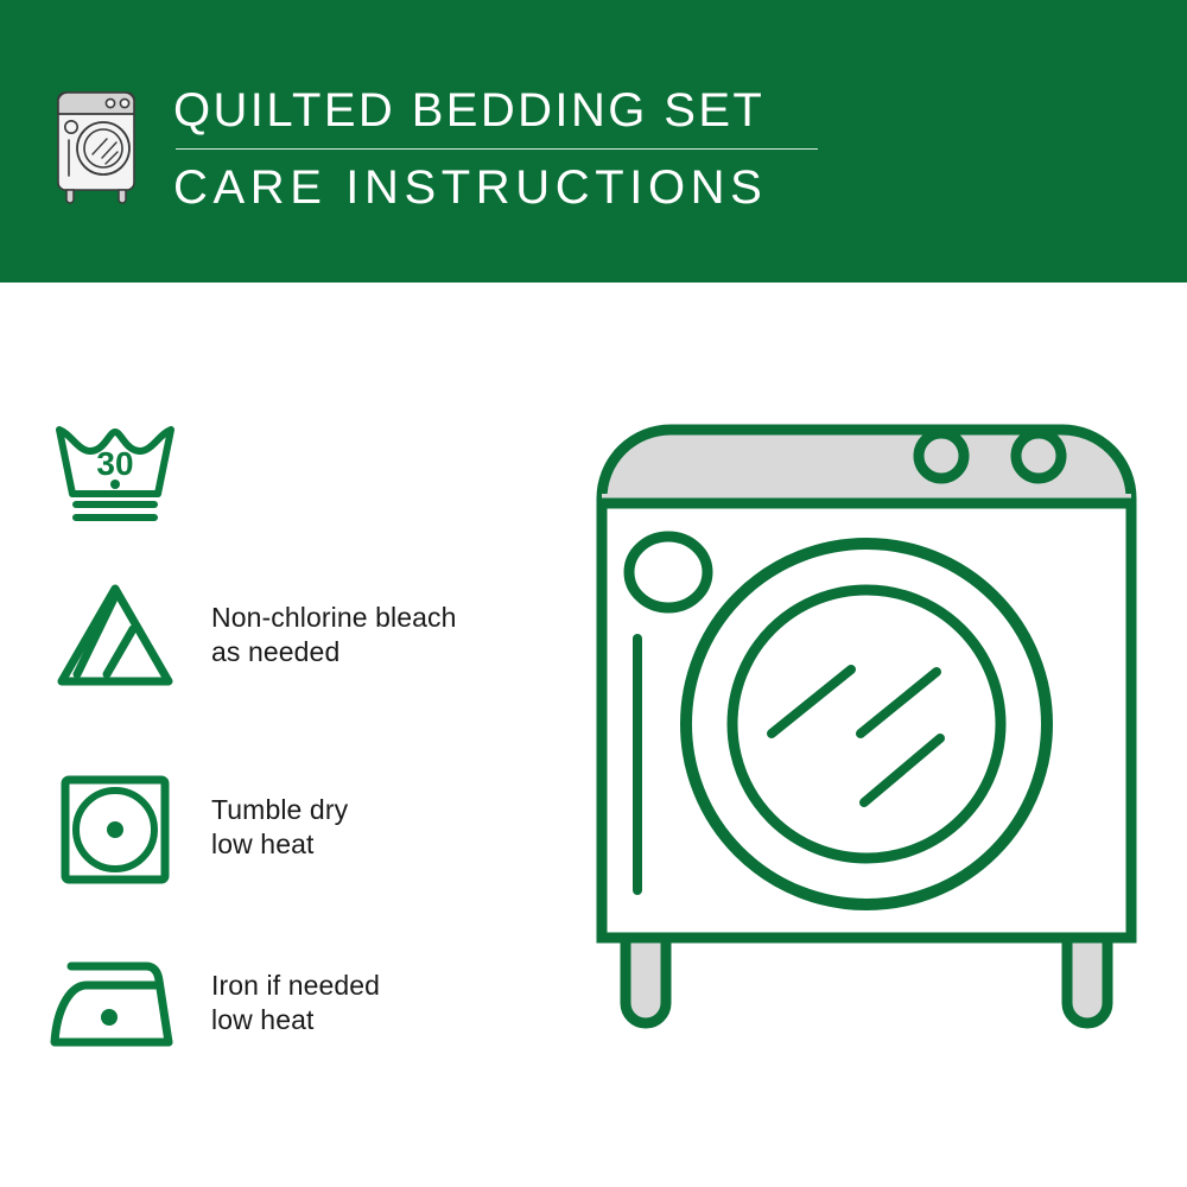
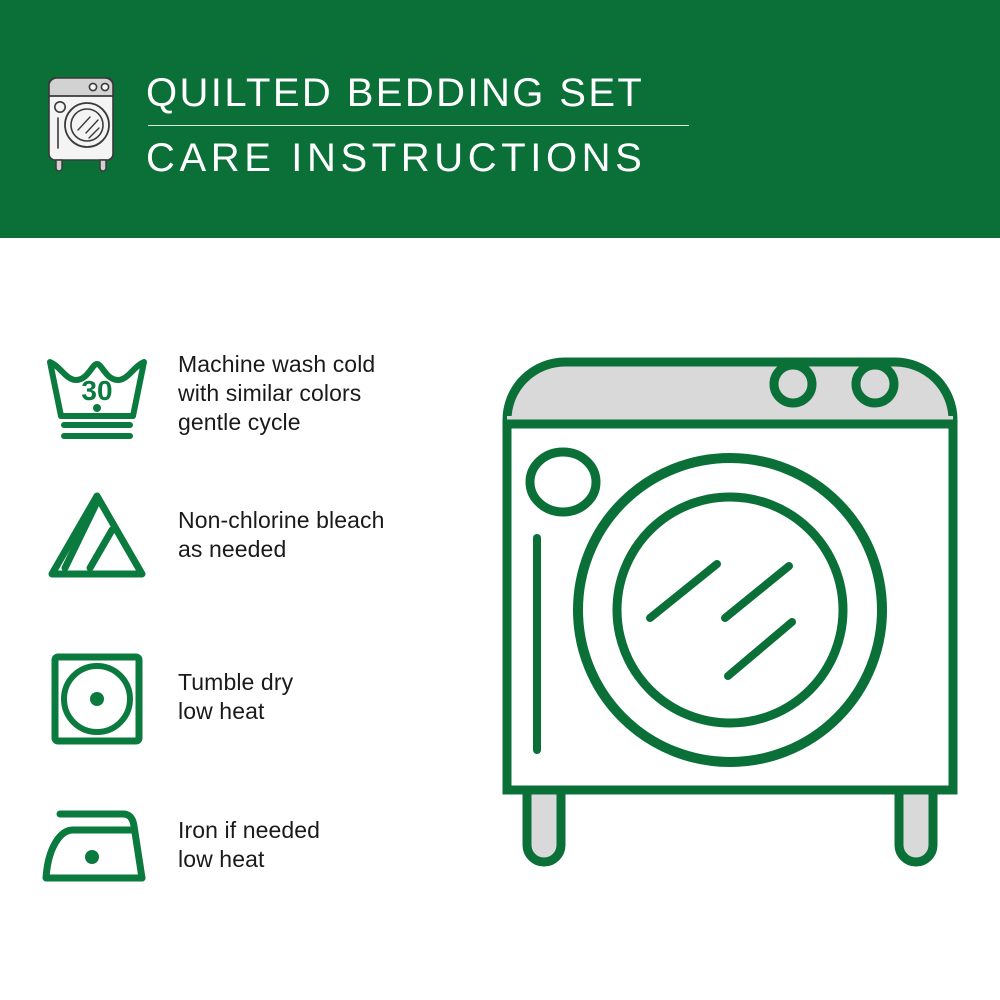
  QUILTED BEDDING SET
  CARE INSTRUCTIONS
  30
+ Machine wash cold
+ with similar colors
+ gentle cycle
  Non-chlorine bleach
  as needed
  Tumble dry
  low heat
  Iron if needed
  low heat
